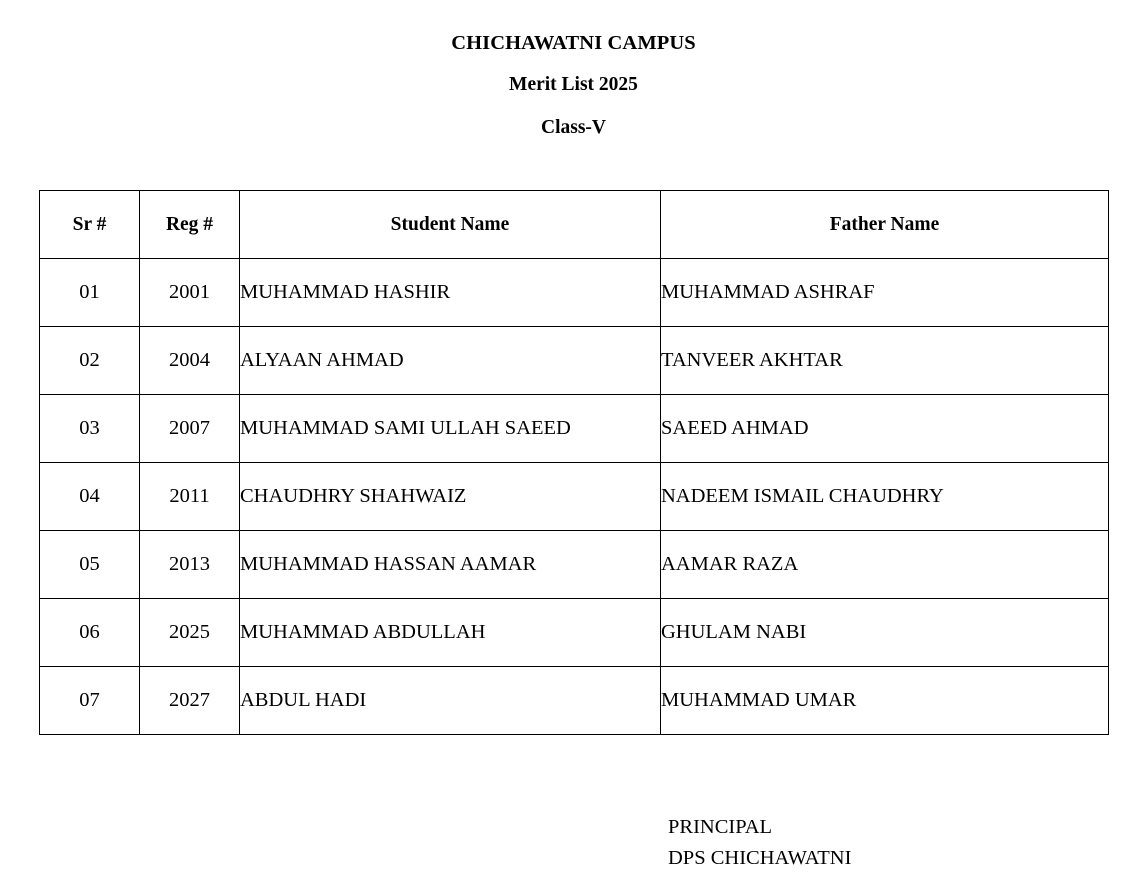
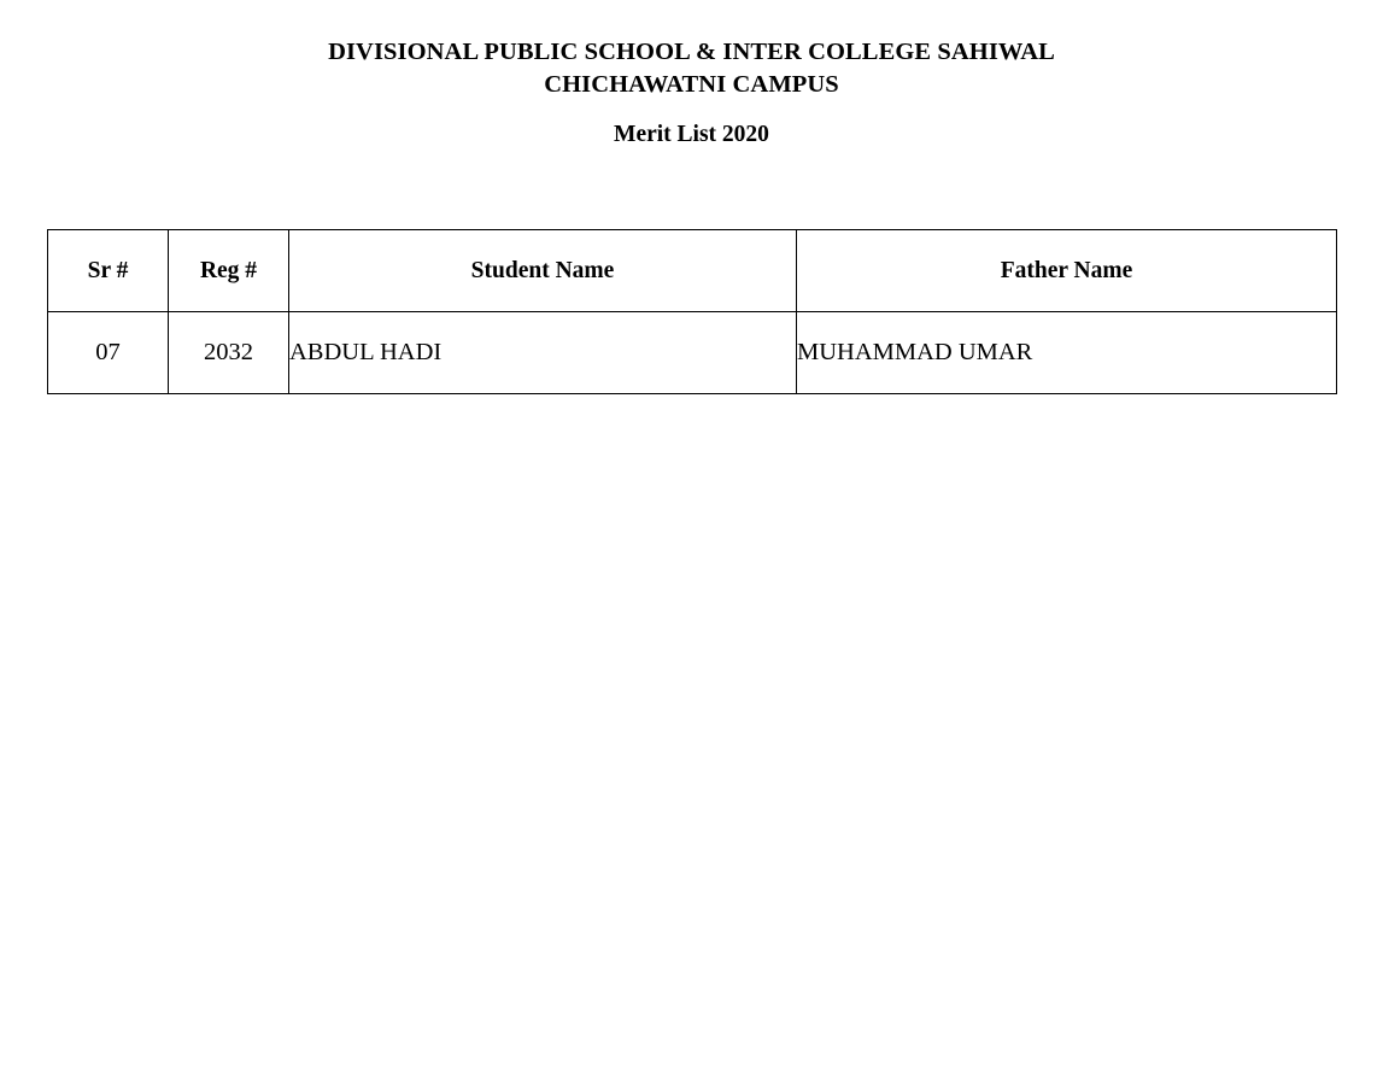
+ DIVISIONAL PUBLIC SCHOOL & INTER COLLEGE SAHIWAL
  CHICHAWATNI CAMPUS
- Merit List 2025
+ Merit List 2020
- Class-V
  Sr #	Reg #	Student Name	Father Name
- 01	2001	MUHAMMAD HASHIR	MUHAMMAD ASHRAF
- 02	2004	ALYAAN AHMAD	TANVEER AKHTAR
- 03	2007	MUHAMMAD SAMI ULLAH SAEED	SAEED AHMAD
- 04	2011	CHAUDHRY SHAHWAIZ	NADEEM ISMAIL CHAUDHRY
- 05	2013	MUHAMMAD HASSAN AAMAR	AAMAR RAZA
- 06	2025	MUHAMMAD ABDULLAH	GHULAM NABI
- 07	2027	ABDUL HADI	MUHAMMAD UMAR
+ 07	2032	ABDUL HADI	MUHAMMAD UMAR
- PRINCIPAL
- DPS CHICHAWATNI
